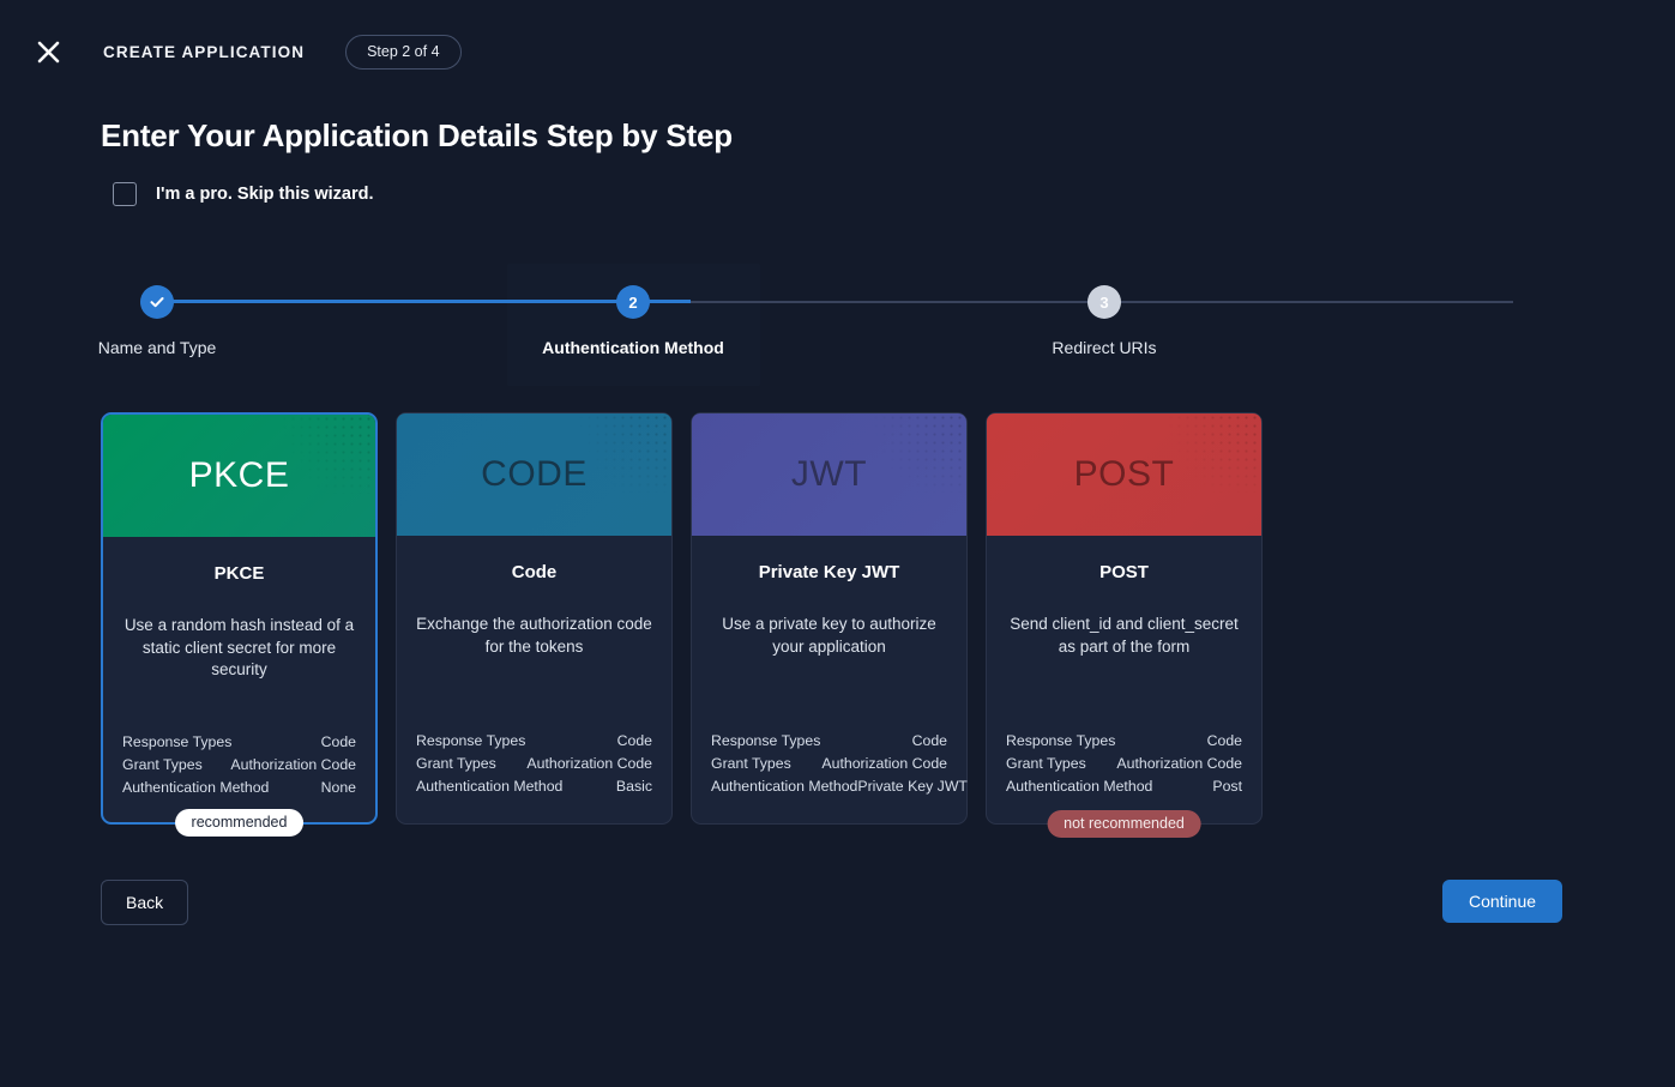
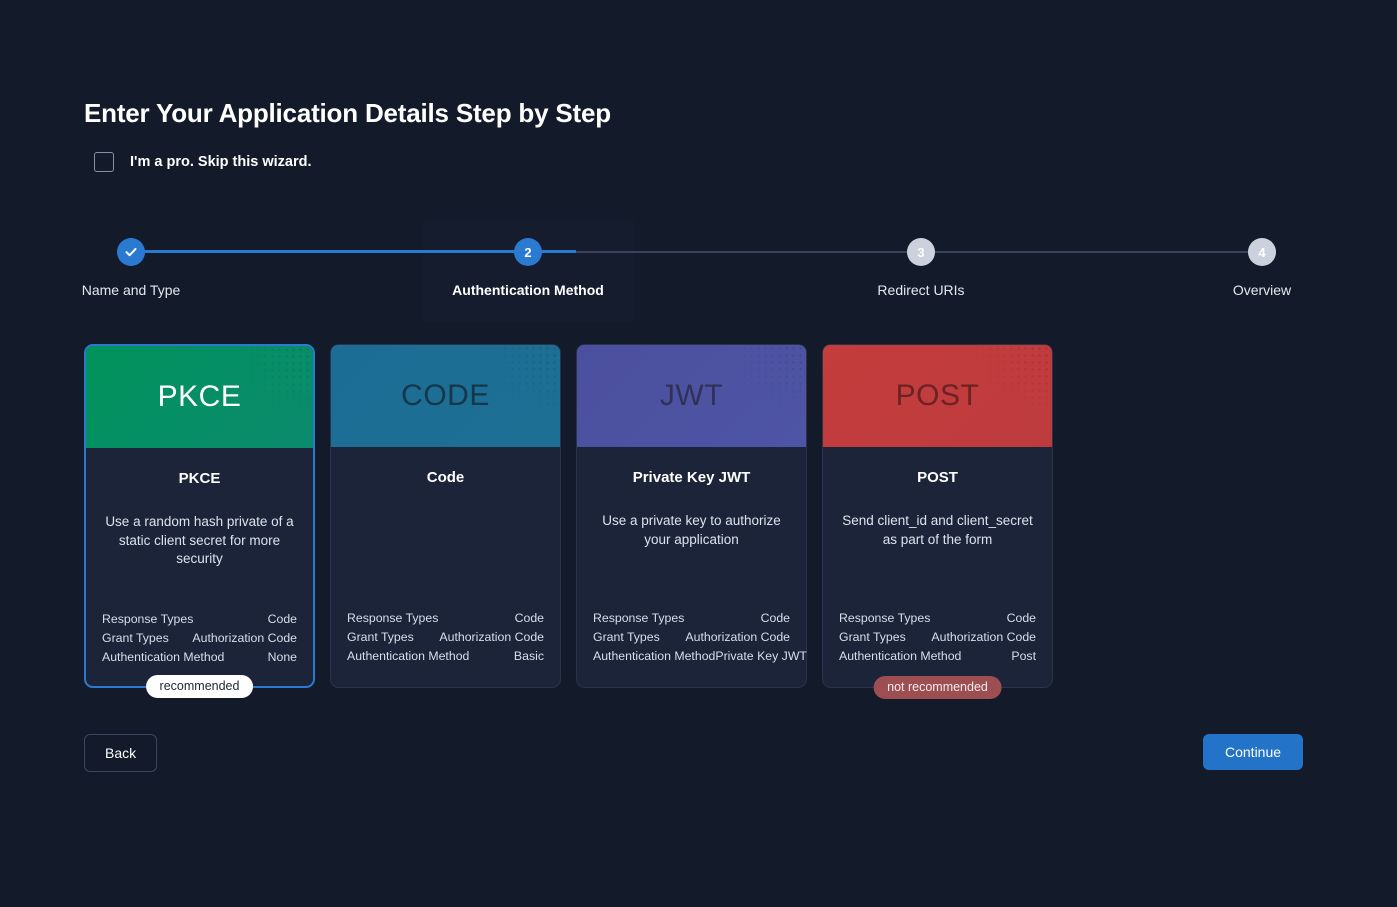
- CREATE APPLICATION
- Step 2 of 4
  Enter Your Application Details Step by Step
  I'm a pro. Skip this wizard.
  Name and Type
  2
  Authentication Method
  3
  Redirect URIs
+ 4
+ Overview
  PKC
  PKCE
- Use a random hash instead of a static client secret for more security
+ Use a random hash private of a static client secret for more security
  Response Types
  Code
  Grant Types
  Authorization Code
  Authentication Method
  None
  recommended
  COD
  Code
- Exchange the authorization code for the tokens
  Response Types
  Code
  Grant Types
  Authorization Code
  Authentication Method
  Basic
  JWT
  Private Key JWT
  Use a private key to authorize your application
  Response Types
  Code
  Grant Types
  Authorization Code
  Authentication Method
  Private Key JWT
  POS
  POST
  Send client_id and client_secret as part of the form
  Response Types
  Code
  Grant Types
  Authorization Code
  Authentication Method
  Post
  not recommended
  Back
  Continue
